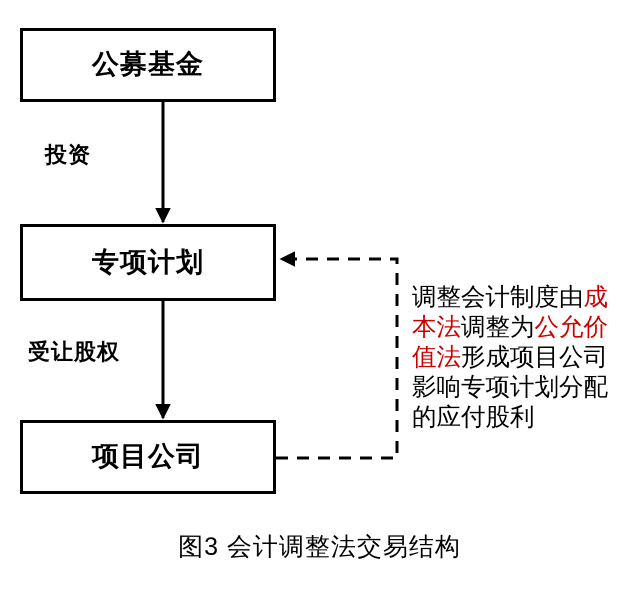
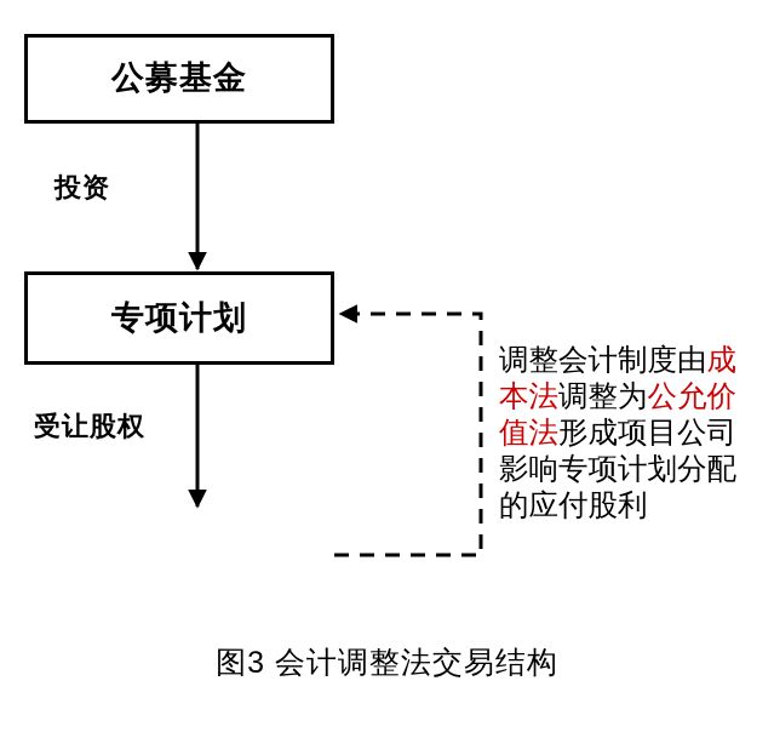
  公募基金
  专项计划
- 项目公司
  投资
  受让股权
  调整会计制度由成本法调整为公允价值法形成项目公司影响专项计划分配的应付股利
  图3 会计调整法交易结构
